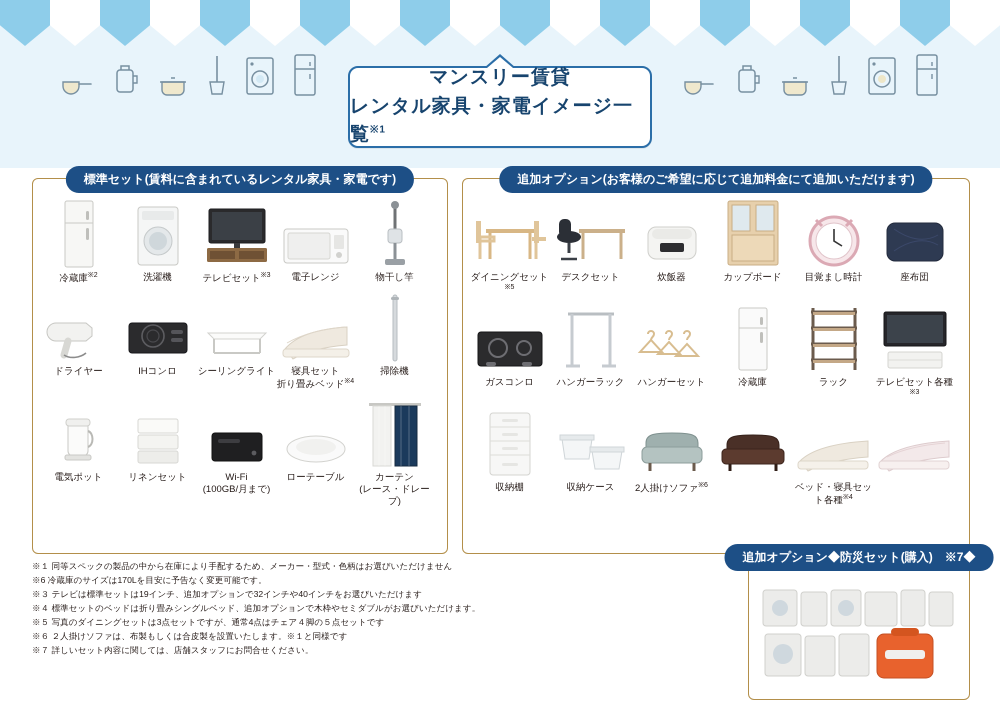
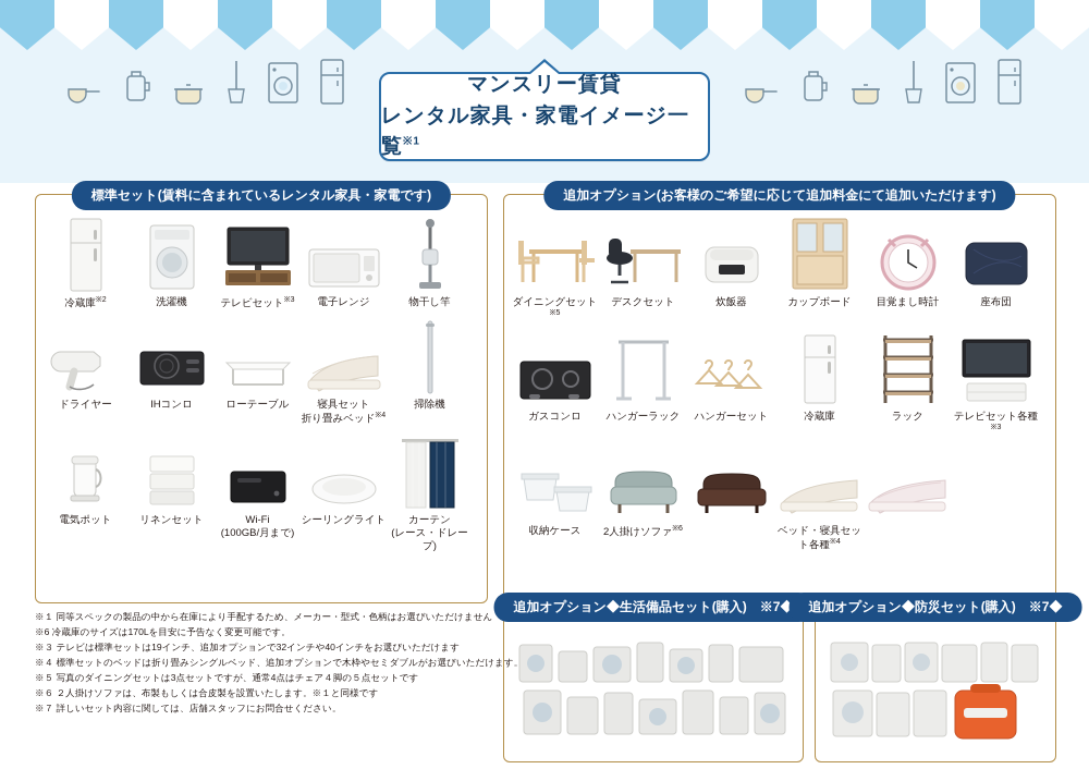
  マンスリー賃貸
  レンタル家具・家電イメージ一覧※1
  標準セット(賃料に含まれているレンタル家具・家電です)
  洗濯機
  テレビセット
  電子レンジ
  物干し竿
  ドライヤー
  IHコンロ
- シーリングライト
+ ローテーブル
  寝具セット
  折り畳みベッド
  掃除機
  電気ポット
  リネンセット
  Wi-Fi
  (100GB/月まで)
- ローテーブル
+ シーリングライト
  カーテン
  (レース・ドレープ)
  追加オプション(お客様のご希望に応じて追加料金にて追加いただけます)
  ダイニングセット
  デスクセット
  炊飯器
  カップボード
  目覚まし時計
  座布団
  ガスコンロ
  ハンガーラック
  ハンガーセット
  冷蔵庫
  ラック
  テレビセット各種
- 収納棚
  収納ケース
  2人掛けソファ
  ベッド・寝具セット各種
+ 追加オプション◆生活備品セット(購入) ※7◆
  追加オプション◆防災セット(購入) ※7◆
  ※１ 同等スペックの製品の中から在庫により手配するため、メーカー・型式・色柄はお選びいただけません
  ※6 冷蔵庫のサイズは170Lを目安に予告なく変更可能です。
  ※３ テレビは標準セットは19インチ、追加オプションで32インチや40インチをお選びいただけます
  ※４ 標準セットのベッドは折り畳みシングルベッド、追加オプションで木枠やセミダブルがお選びいただけます。
  ※５ 写真のダイニングセットは3点セットですが、通常4点はチェア４脚の５点セットです
  ※６ ２人掛けソファは、布製もしくは合皮製を設置いたします。※１と同様です
  ※７ 詳しいセット内容に関しては、店舗スタッフにお問合せください。
